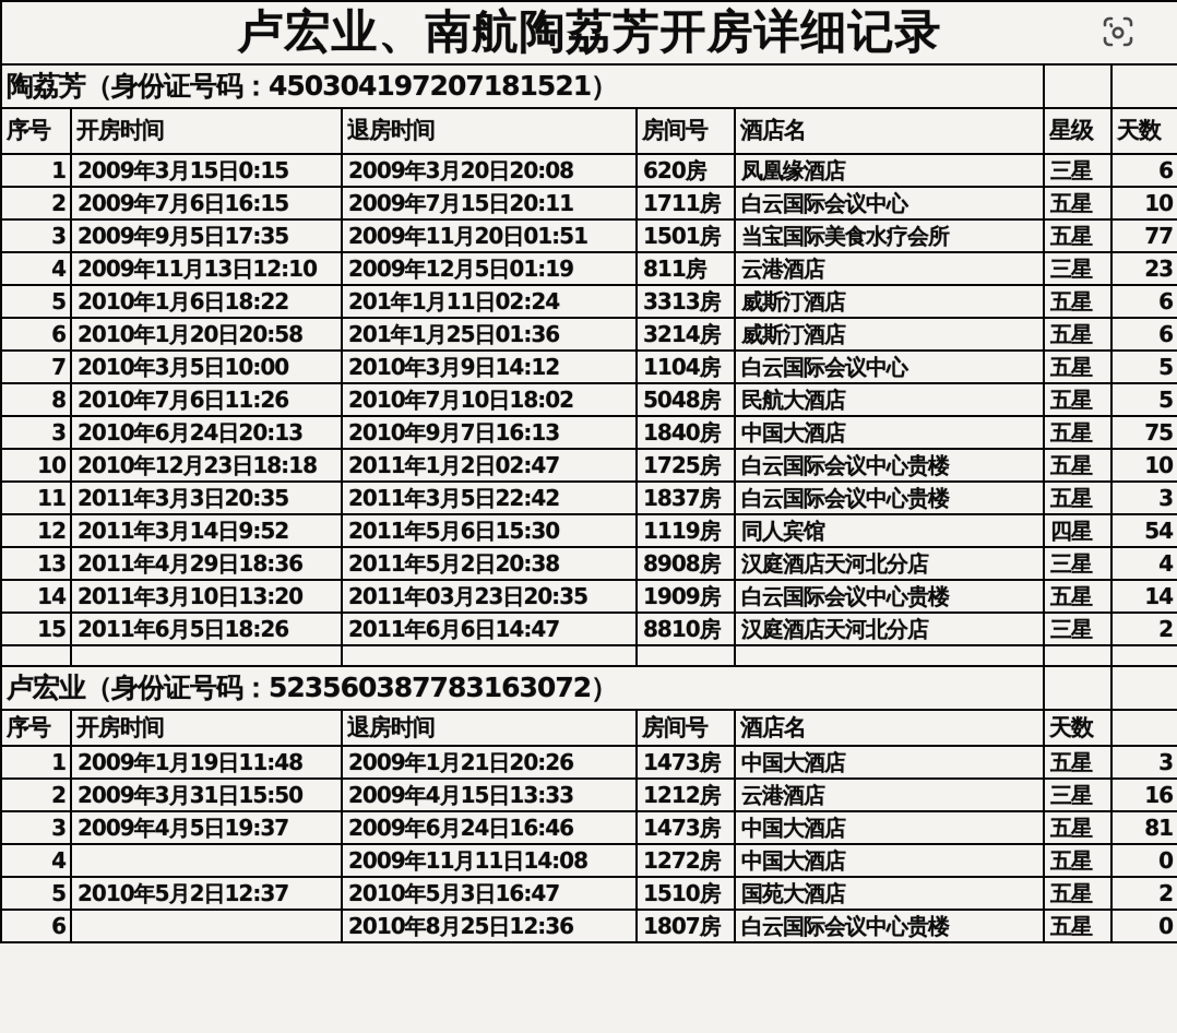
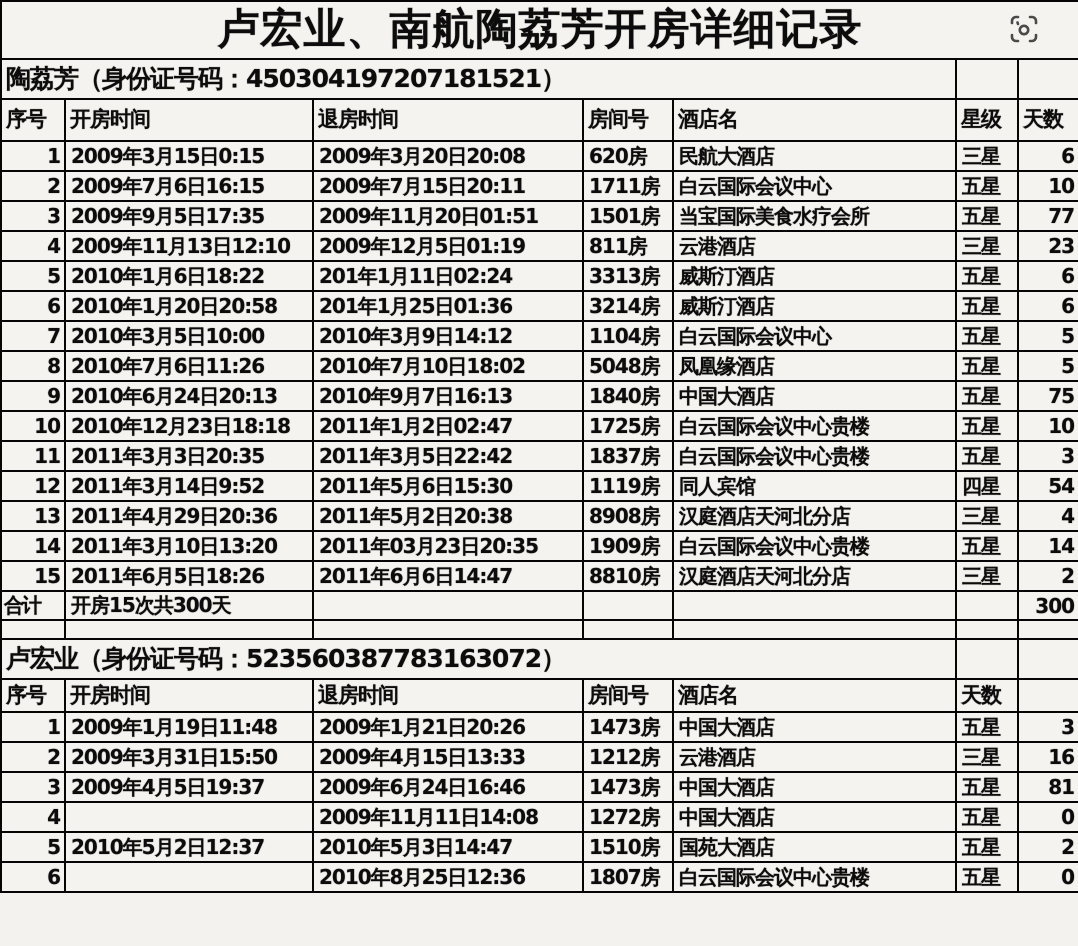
  卢宏业、南航陶荔芳开房详细记录
  陶荔芳（身份证号码：450304197207181521）
  序号	开房时间	退房时间	房间号	酒店名	星级	天数
- 1	2009年3月15日0:15	2009年3月20日20:08	620房	凤凰缘酒店	三星	6
+ 1	2009年3月15日0:15	2009年3月20日20:08	620房	民航大酒店	三星	6
  2	2009年7月6日16:15	2009年7月15日20:11	1711房	白云国际会议中心	五星	10
  3	2009年9月5日17:35	2009年11月20日01:51	1501房	当宝国际美食水疗会所	五星	77
  4	2009年11月13日12:10	2009年12月5日01:19	811房	云港酒店	三星	23
  5	2010年1月6日18:22	201年1月11日02:24	3313房	威斯汀酒店	五星	6
  6	2010年1月20日20:58	201年1月25日01:36	3214房	威斯汀酒店	五星	6
  7	2010年3月5日10:00	2010年3月9日14:12	1104房	白云国际会议中心	五星	5
- 8	2010年7月6日11:26	2010年7月10日18:02	5048房	民航大酒店	五星	5
+ 8	2010年7月6日11:26	2010年7月10日18:02	5048房	凤凰缘酒店	五星	5
- 3	2010年6月24日20:13	2010年9月7日16:13	1840房	中国大酒店	五星	75
+ 9	2010年6月24日20:13	2010年9月7日16:13	1840房	中国大酒店	五星	75
  10	2010年12月23日18:18	2011年1月2日02:47	1725房	白云国际会议中心贵楼	五星	10
  11	2011年3月3日20:35	2011年3月5日22:42	1837房	白云国际会议中心贵楼	五星	3
  12	2011年3月14日9:52	2011年5月6日15:30	1119房	同人宾馆	四星	54
- 13	2011年4月29日18:36	2011年5月2日20:38	8908房	汉庭酒店天河北分店	三星	4
+ 13	2011年4月29日20:36	2011年5月2日20:38	8908房	汉庭酒店天河北分店	三星	4
  14	2011年3月10日13:20	2011年03月23日20:35	1909房	白云国际会议中心贵楼	五星	14
  15	2011年6月5日18:26	2011年6月6日14:47	8810房	汉庭酒店天河北分店	三星	2
+ 合计	开房15次共300天					300
  卢宏业（身份证号码：523560387783163072）
  序号	开房时间	退房时间	房间号	酒店名	天数
  1	2009年1月19日11:48	2009年1月21日20:26	1473房	中国大酒店	五星	3
  2	2009年3月31日15:50	2009年4月15日13:33	1212房	云港酒店	三星	16
  3	2009年4月5日19:37	2009年6月24日16:46	1473房	中国大酒店	五星	81
  4		2009年11月11日14:08	1272房	中国大酒店	五星	0
- 5	2010年5月2日12:37	2010年5月3日16:47	1510房	国苑大酒店	五星	2
+ 5	2010年5月2日12:37	2010年5月3日14:47	1510房	国苑大酒店	五星	2
  6		2010年8月25日12:36	1807房	白云国际会议中心贵楼	五星	0
